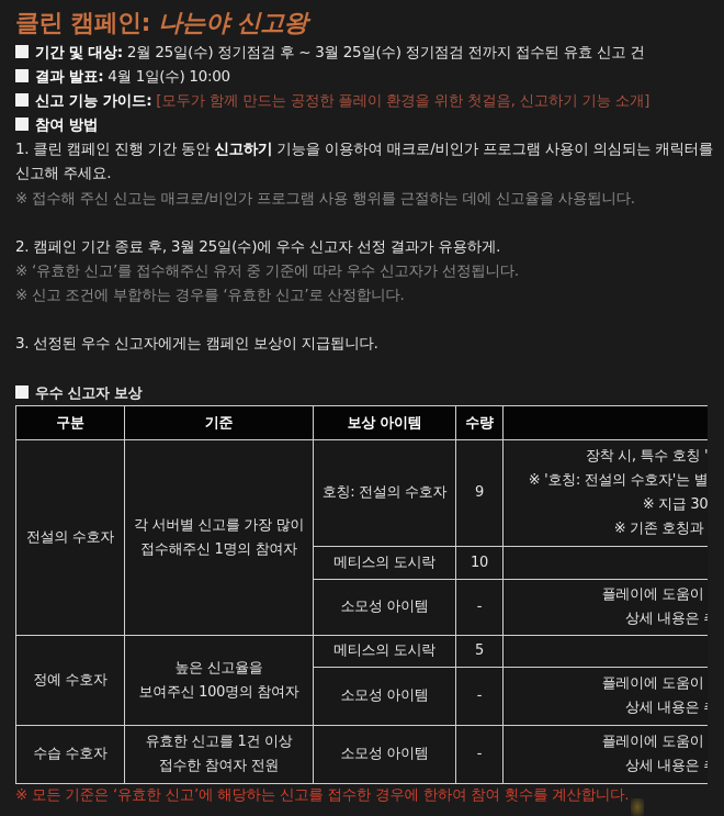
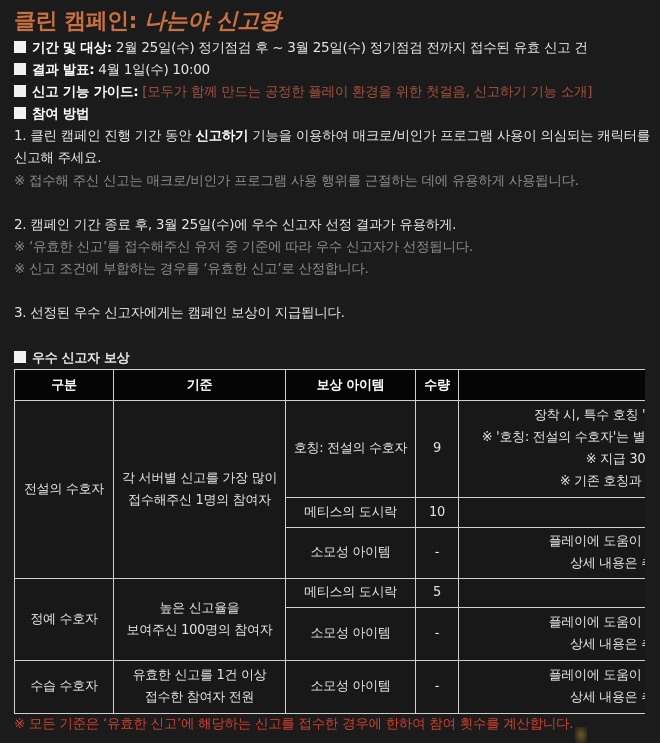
  클린 캠페인: 나는야 신고왕
  기간 및 대상: 2월 25일(수) 정기점검 후 ~ 3월 25일(수) 정기점검 전까지 접수된 유효 신고 건
  결과 발표: 4월 1일(수) 10:00
  신고 기능 가이드: [모두가 함께 만드는 공정한 플레이 환경을 위한 첫걸음, 신고하기 기능 소개]
  참여 방법
  1. 클린 캠페인 진행 기간 동안 신고하기 기능을 이용하여 매크로/비인가 프로그램 사용이 의심되는 캐릭터를
  신고해 주세요.
- ※ 접수해 주신 신고는 매크로/비인가 프로그램 사용 행위를 근절하는 데에 신고율을 사용됩니다.
+ ※ 접수해 주신 신고는 매크로/비인가 프로그램 사용 행위를 근절하는 데에 유용하게 사용됩니다.
  2. 캠페인 기간 종료 후, 3월 25일(수)에 우수 신고자 선정 결과가 유용하게.
  ※ ‘유효한 신고’를 접수해주신 유저 중 기준에 따라 우수 신고자가 선정됩니다.
  ※ 신고 조건에 부합하는 경우를 ‘유효한 신고’로 산정합니다.
  3. 선정된 우수 신고자에게는 캠페인 보상이 지급됩니다.
  우수 신고자 보상
  구분	기준	보상 아이템	수량
  전설의 수호자	각 서버별 신고를 가장 많이 접수해주신 1명의 참여자	호칭: 전설의 수호자	9	장착 시, 특수 호칭 ' ※ '호칭: 전설의 수호자'는 별 ※ 지급 30 ※ 기존 호칭과
  메티스의 도시락	10
  소모성 아이템	-	플레이에 도움이 상세 내용은
  정예 수호자	높은 신고율을 보여주신 100명의 참여자	메티스의 도시락	5
  소모성 아이템	-	플레이에 도움이 상세 내용은
  수습 수호자	유효한 신고를 1건 이상 접수한 참여자 전원	소모성 아이템	-	플레이에 도움이 상세 내용은
  ※ 모든 기준은 ‘유효한 신고’에 해당하는 신고를 접수한 경우에 한하여 참여 횟수를 계산합니다.
